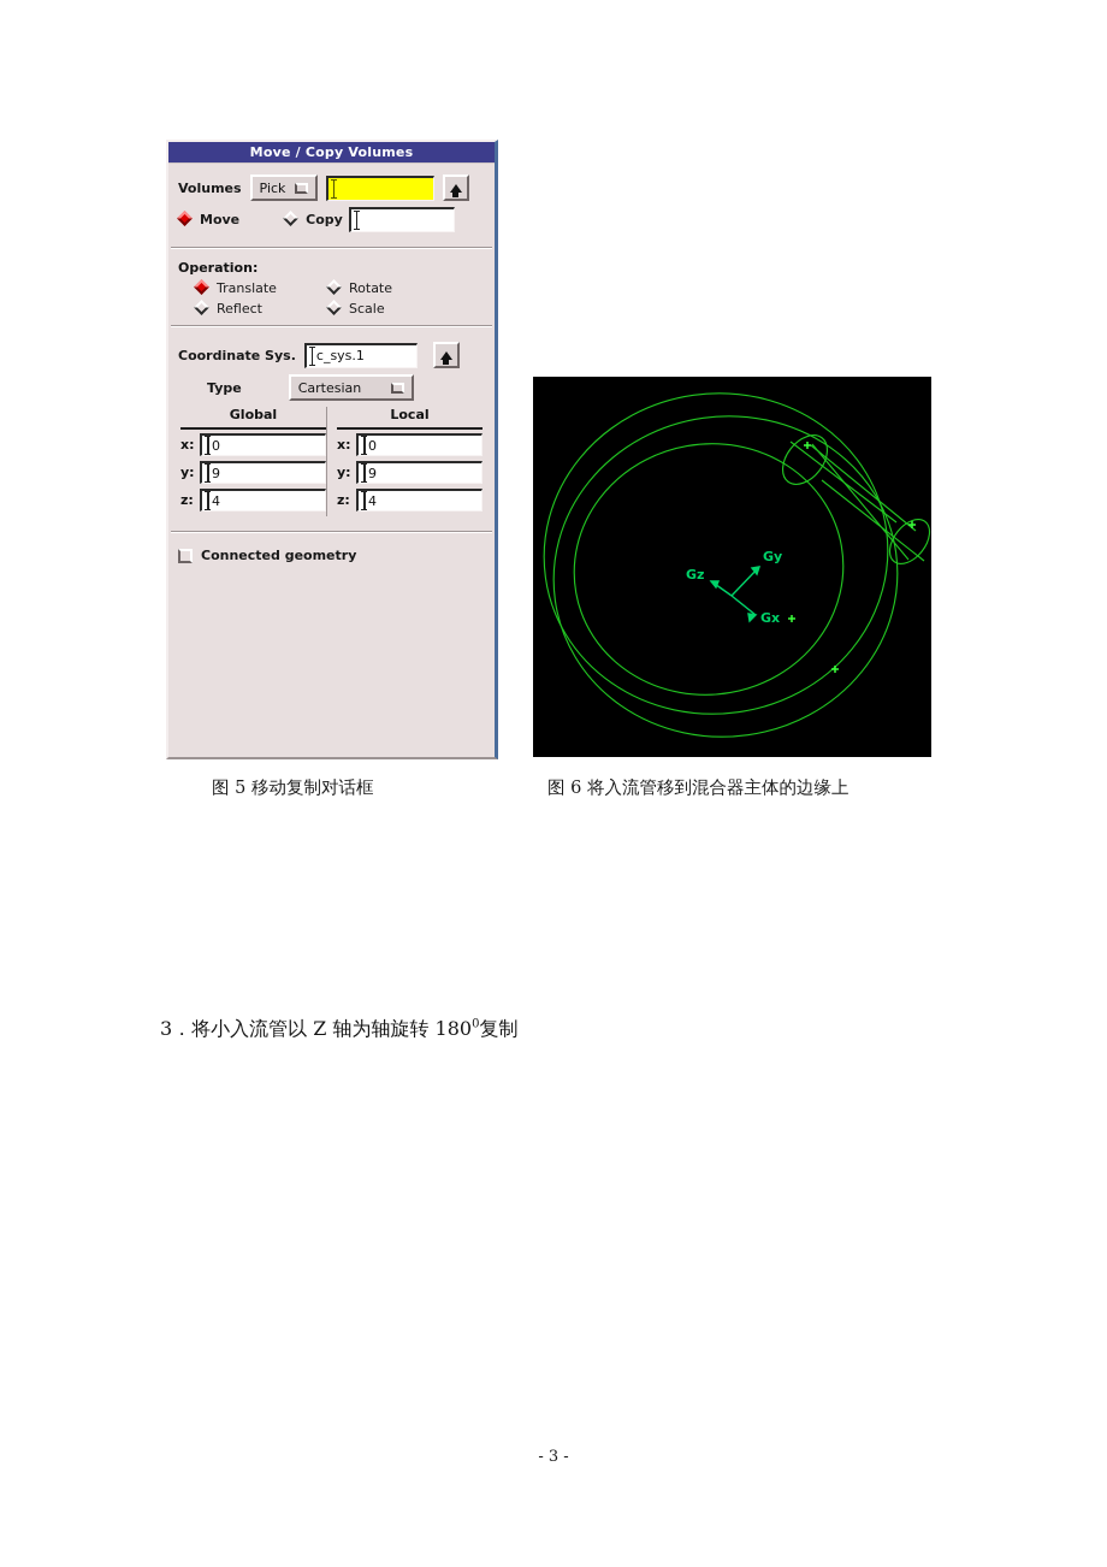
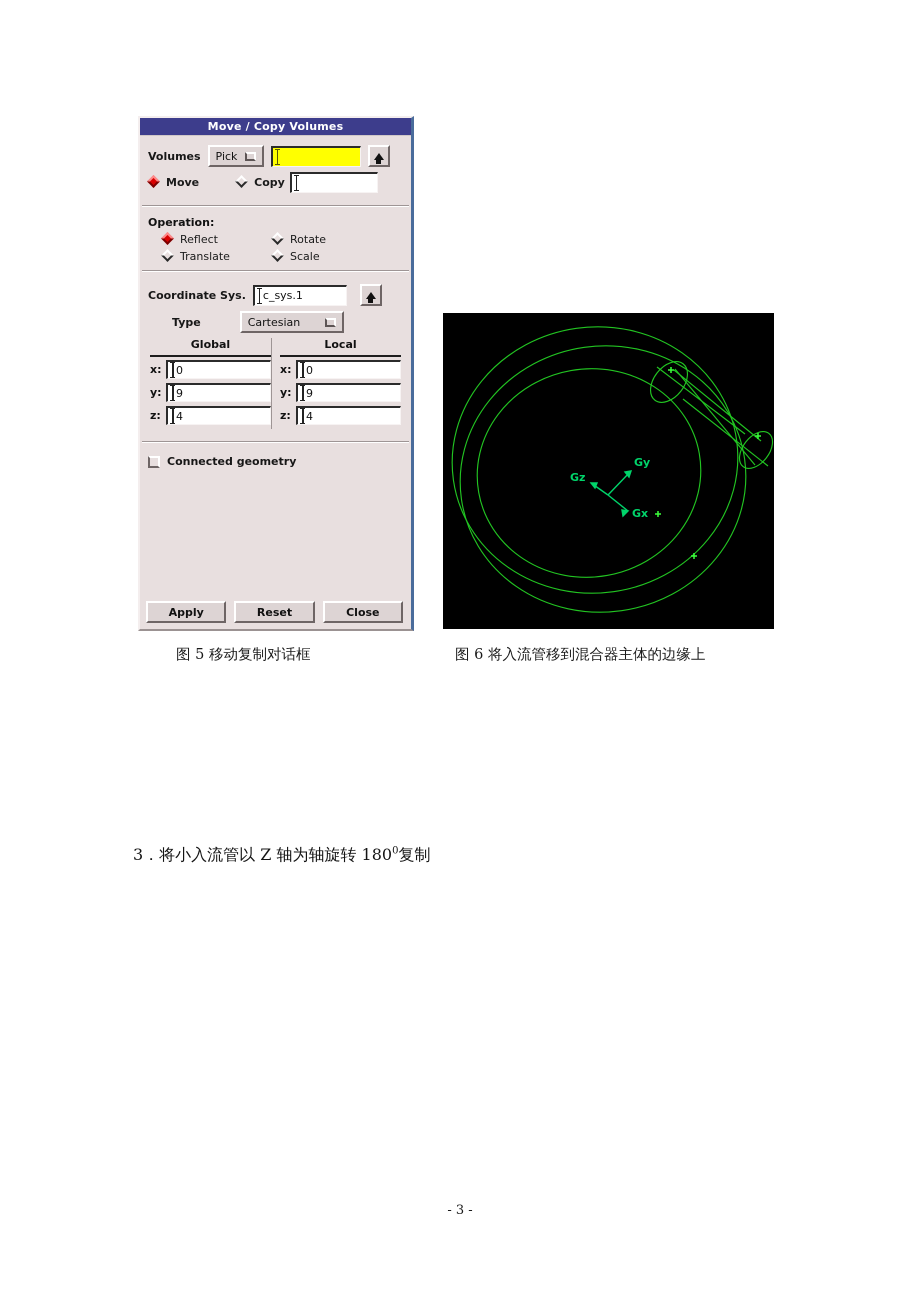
  Move / Copy Volumes
  Volumes
  Pick
  Move
  Copy
  Operation:
- Translate
+ Reflect
  Rotate
- Reflect
+ Translate
  Scale
  Coordinate Sys.
  c_sys.1
  Type
  Cartesian
  Global
  x:
  0
  y:
  9
  z:
  4
  Local
  x:
  0
  y:
  9
  z:
  4
  Connected geometry
+ Apply
+ Reset
+ Close
  Gy
  Gz
  Gx
  图 5 移动复制对话框
  图 6 将入流管移到混合器主体的边缘上
  3．将小入流管以 Z 轴为轴旋转 1800复制
  - 3 -
